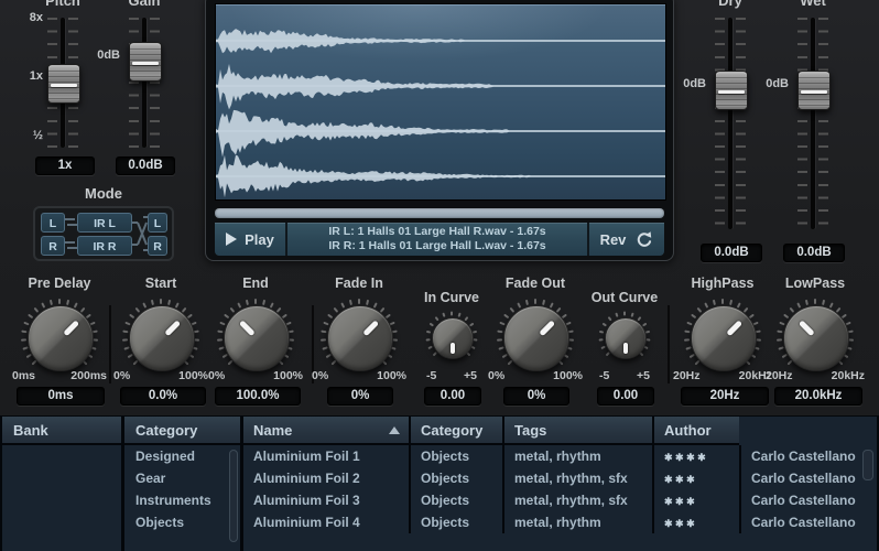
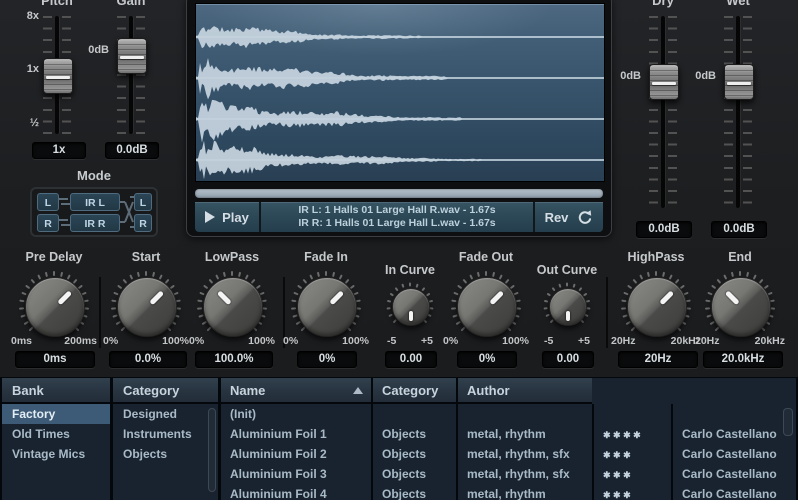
  Pitch
  8x
  1x
  ½
  1x
  Gain
  0dB
  0.0dB
  Dry
  0dB
  0.0dB
  Wet
  0dB
  0.0dB
  Mode
  L
  R
  IR L
  IR R
  L
  R
  Play
  IR L: 1 Halls 01 Large Hall R.wav - 1.67s
  IR R: 1 Halls 01 Large Hall L.wav - 1.67s
  Rev
  Pre Delay
  0ms
  200ms
  0ms
  Start
  0%
  100%
  0.0%
- End
+ LowPass
  0%
  100%
  100.0%
  Fade In
  0%
  100%
  0%
  In Curve
  -5
  +5
  0.00
  Fade Out
  0%
  100%
  0%
  Out Curve
  -5
  +5
  0.00
  HighPass
  20Hz
  20kHz
  20Hz
- LowPass
+ End
  20Hz
  20kHz
  20.0kHz
  Bank
+ Factory
+ Old Times
+ Vintage Mics
  Category
  Designed
- Gear
  Instruments
  Objects
  Name
  Category
- Tags
  Author
+ (Init)
  Aluminium Foil 1
  Objects
  metal, rhythm
  ✱✱✱✱
  Carlo Castellano
  Aluminium Foil 2
  Objects
  metal, rhythm, sfx
  ✱✱✱
  Carlo Castellano
  Aluminium Foil 3
  Objects
  metal, rhythm, sfx
  ✱✱✱
  Carlo Castellano
  Aluminium Foil 4
  Objects
  metal, rhythm
  ✱✱✱
  Carlo Castellano
